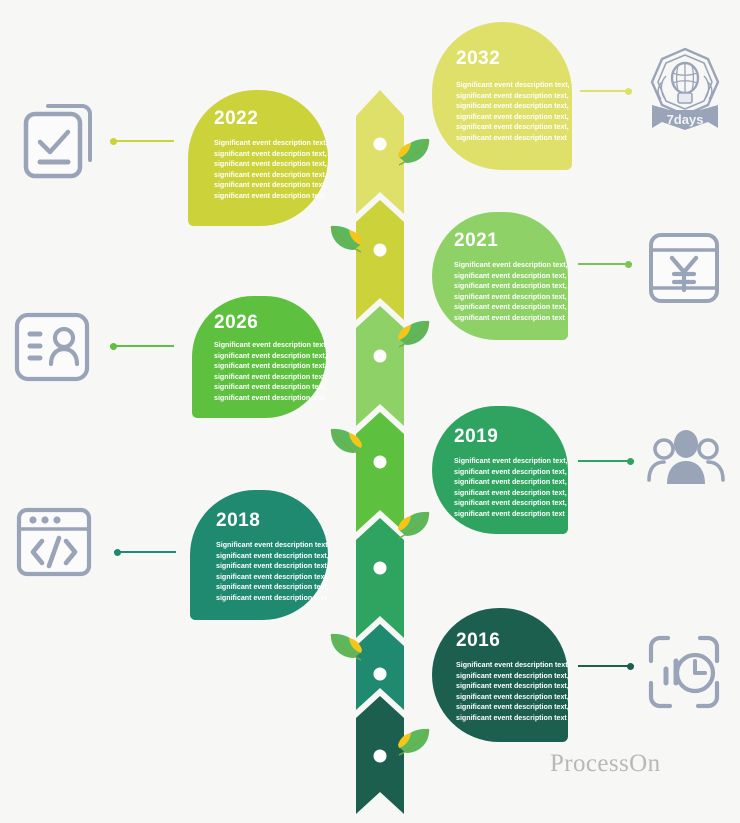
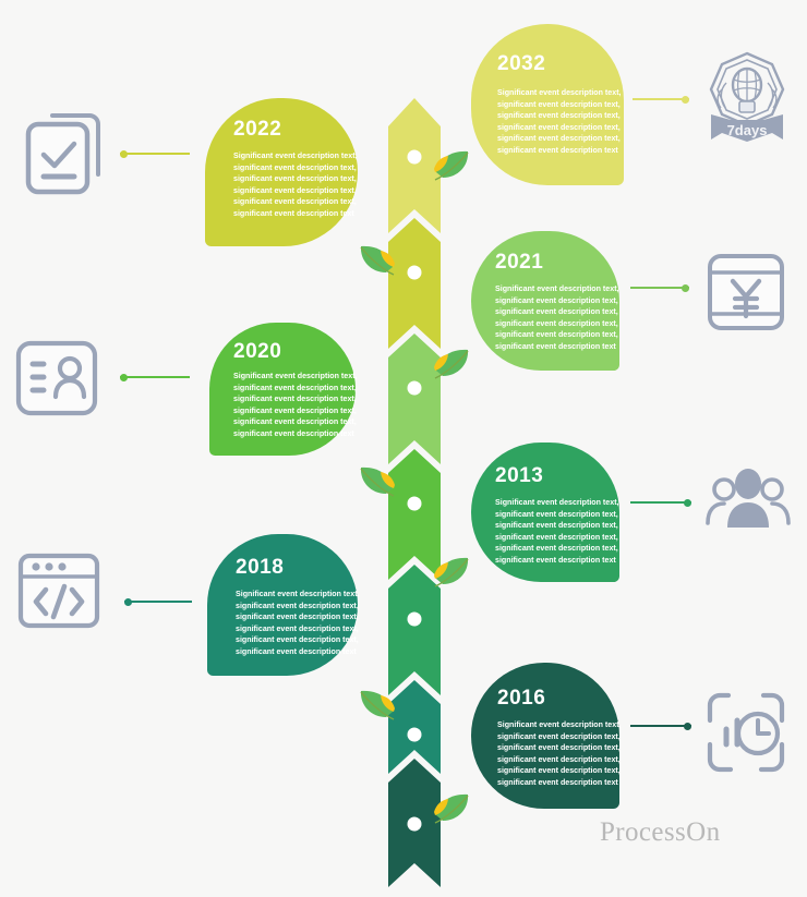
  2032
  Significant event description text, significant event description text, significant event description text, significant event description text, significant event description text, significant event description text
  7days
  2022
  Significant event description text, significant event description text, significant event description text, significant event description text, significant event description text, significant event description text
  2021
  Significant event description text, significant event description text, significant event description text, significant event description text, significant event description text, significant event description text
- 2026
+ 2020
  Significant event description text, significant event description text, significant event description text, significant event description text, significant event description text, significant event description text
- 2019
+ 2013
  Significant event description text, significant event description text, significant event description text, significant event description text, significant event description text, significant event description text
  2018
  Significant event description text, significant event description text, significant event description text, significant event description text, significant event description text, significant event description text
  2016
  Significant event description text, significant event description text, significant event description text, significant event description text, significant event description text, significant event description text
  ProcessOn
